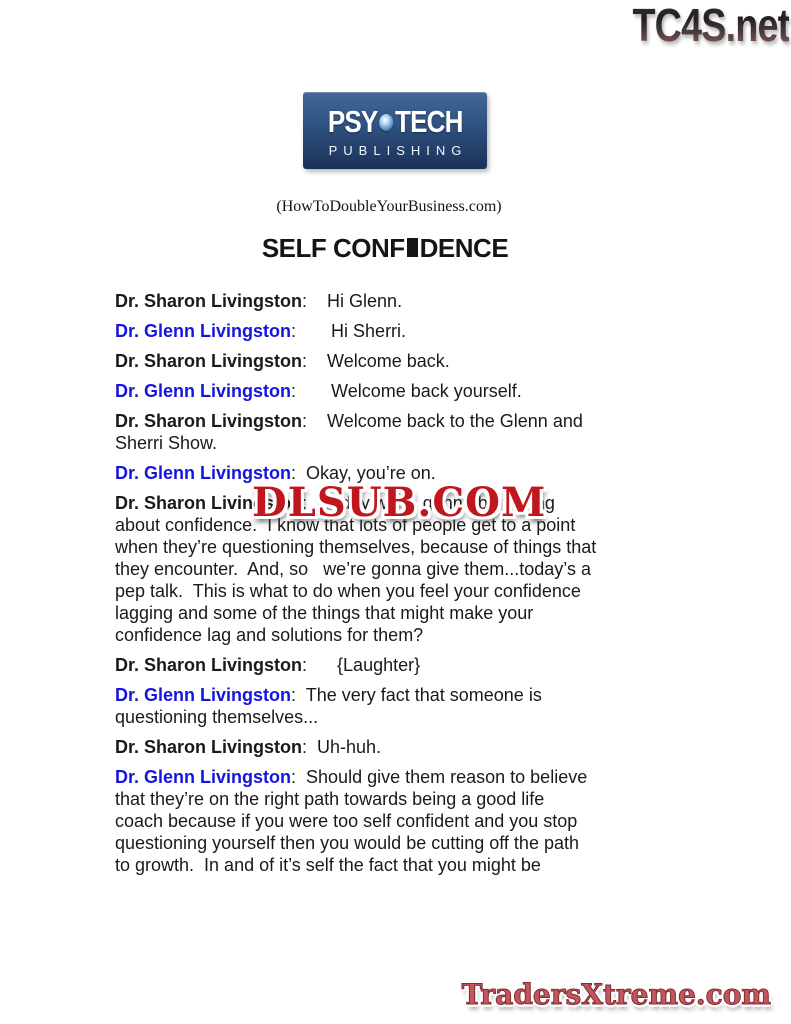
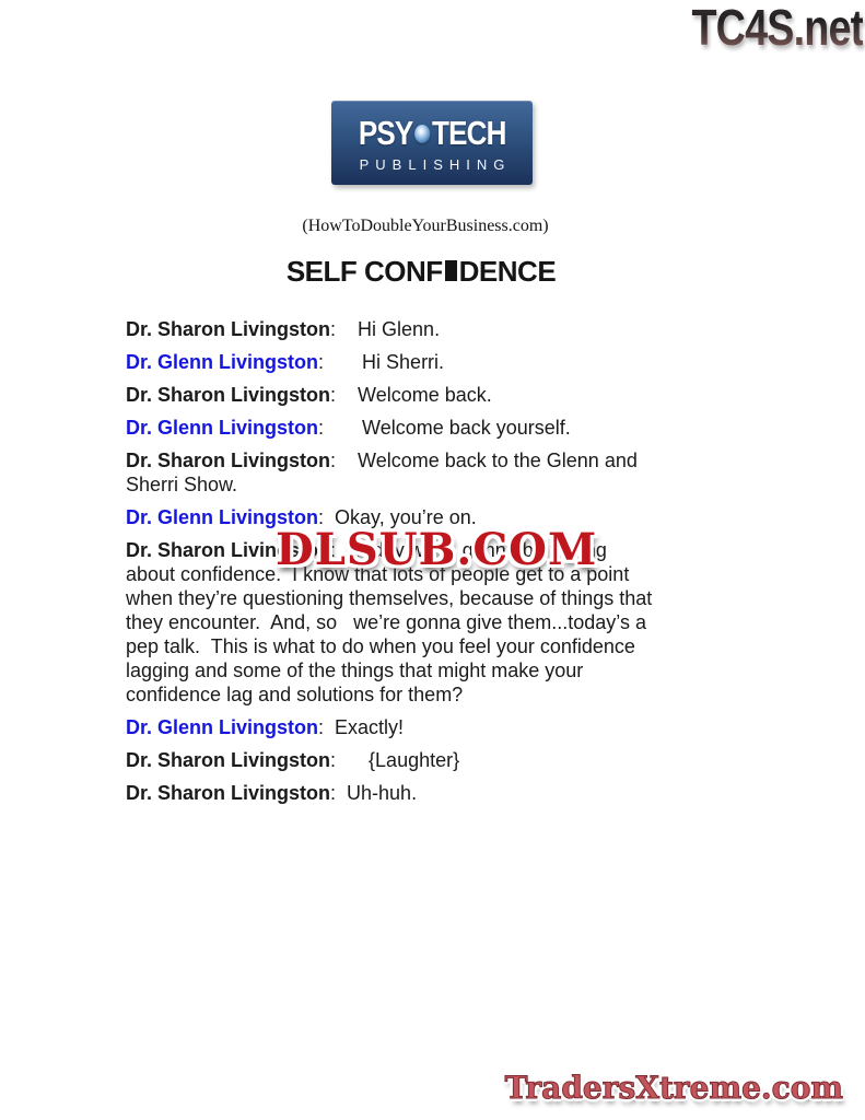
  TC4S.net
  PSY
  TECH
  PUBLISHING
  (HowToDoubleYourBusiness.com)
  SELF CONF I DENCE
  Dr. Sharon Livingston: Hi Glenn.
  Dr. Glenn Livingston: Hi Sherri.
  Dr. Sharon Livingston: Welcome back.
  Dr. Glenn Livingston: Welcome back yourself.
  Dr. Sharon Livingston: Welcome back to the Glenn and
  Sherri Show.
  Dr. Glenn Livingston: Okay, you’re on.
  Dr. Sharon Livingston: Today we’re gonna be talking
  about confidence. I know that lots of people get to a point
  when they’re questioning themselves, because of things that
  they encounter. And, so we’re gonna give them...today’s a
  pep talk. This is what to do when you feel your confidence
  lagging and some of the things that might make your
  confidence lag and solutions for them?
+ Dr. Glenn Livingston: Exactly!
  Dr. Sharon Livingston: {Laughter}
- Dr. Glenn Livingston: The very fact that someone is
- questioning themselves...
  Dr. Sharon Livingston: Uh-huh.
- Dr. Glenn Livingston: Should give them reason to believe
- that they’re on the right path towards being a good life
- coach because if you were too self confident and you stop
- questioning yourself then you would be cutting off the path
- to growth. In and of it’s self the fact that you might be
  DLSUB.COM
  TradersXtreme.com
